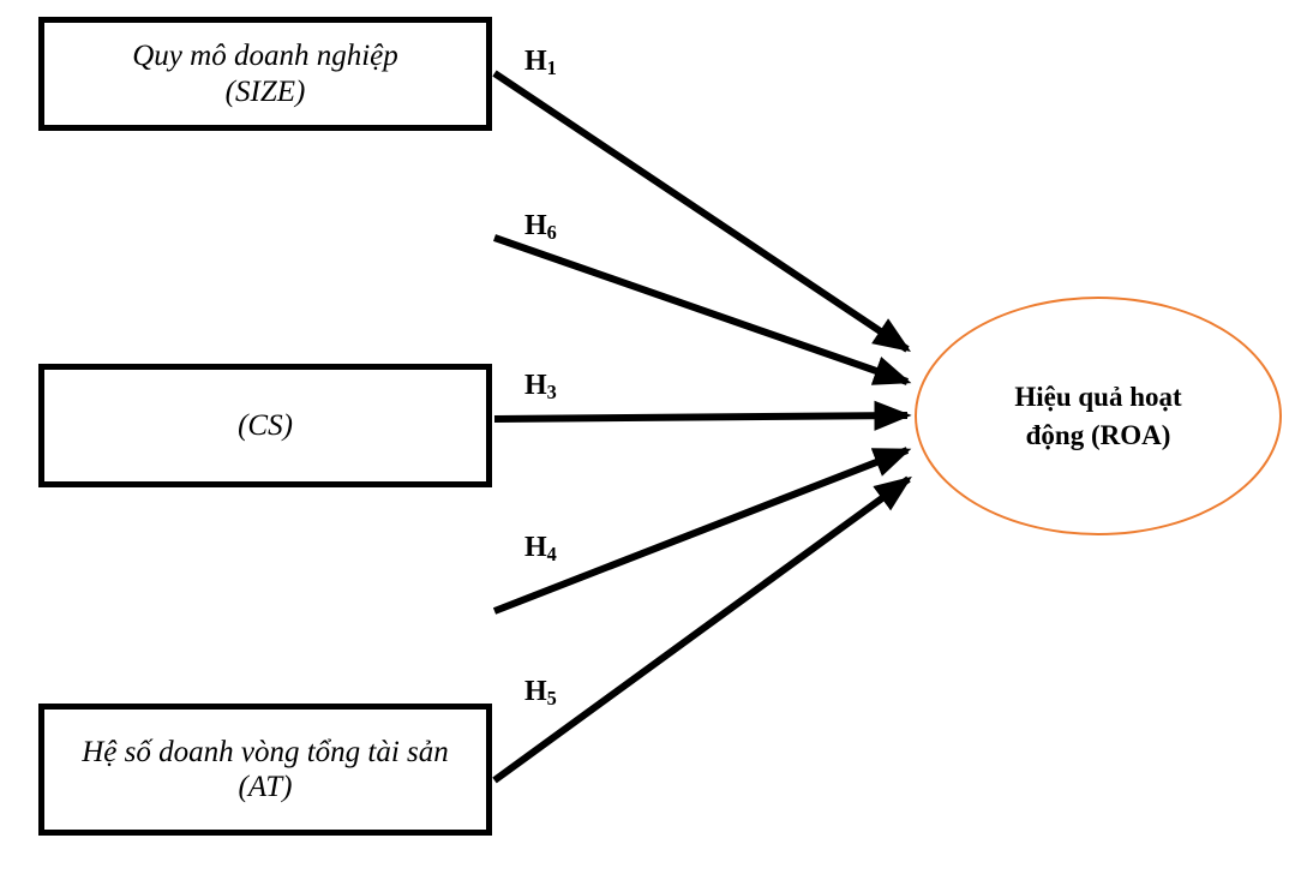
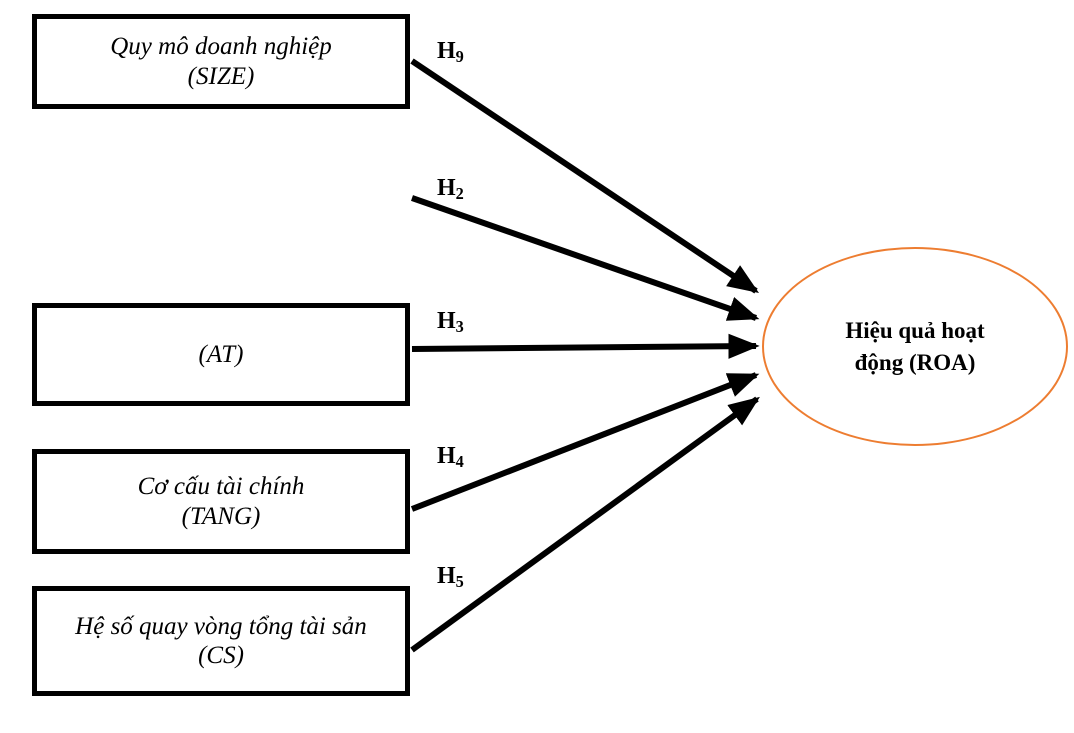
  Quy mô doanh nghiệp
  (SIZE)
- (CS)
+ (AT)
+ Cơ cấu tài chính
+ (TANG)
- Hệ số doanh vòng tổng tài sản
+ Hệ số quay vòng tổng tài sản
- (AT)
+ (CS)
- H1
+ H9
- H6
+ H2
  H3
  H4
  H5
  Hiệu quả hoạt
  động (ROA)
